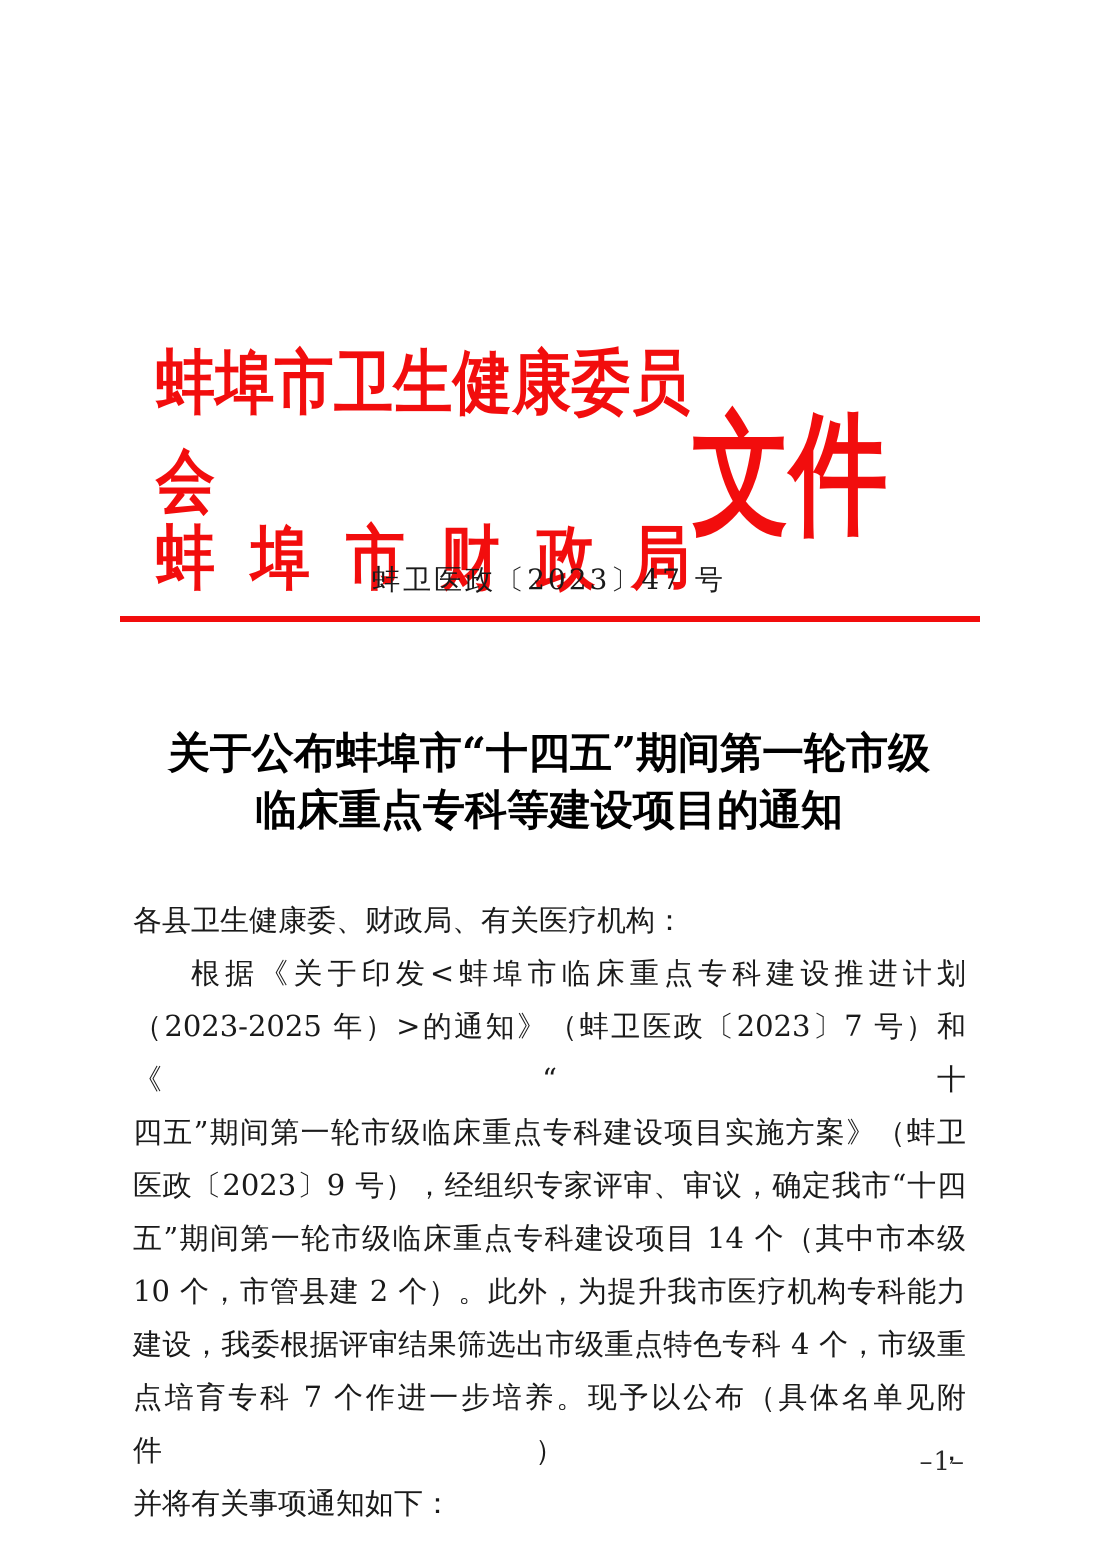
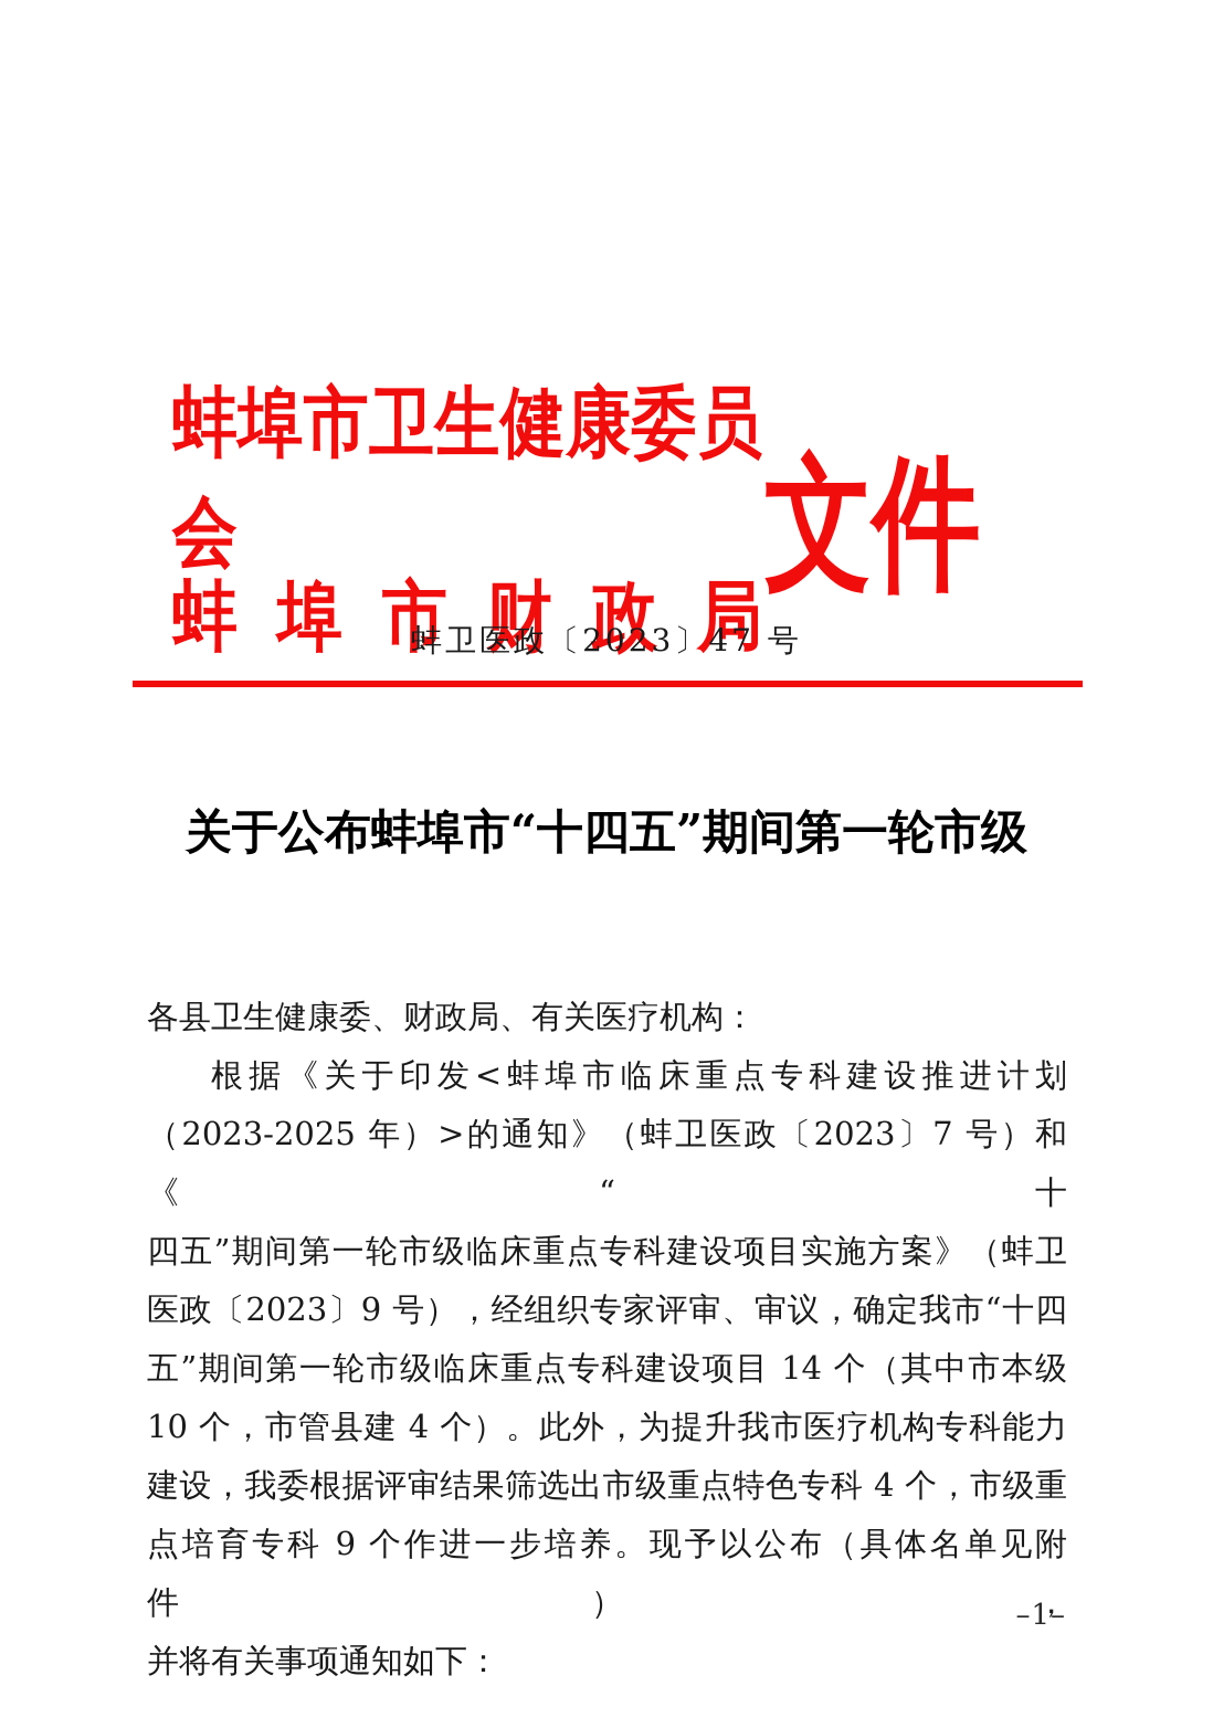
  蚌埠市卫生健康委员会
  蚌埠市财政局
  文件
  蚌卫医政〔2023〕47 号
  关于公布蚌埠市“十四五”期间第一轮市级
- 临床重点专科等建设项目的通知
  各县卫生健康委、财政局、有关医疗机构：
  根据《关于印发<蚌埠市临床重点专科建设推进计划
  （2023-2025 年）>的通知》（蚌卫医政〔2023〕7 号）和《“十
  四五”期间第一轮市级临床重点专科建设项目实施方案》（蚌卫
  医政〔2023〕9 号），经组织专家评审、审议，确定我市“十四
  五”期间第一轮市级临床重点专科建设项目 14 个（其中市本级
- 10 个，市管县建 2 个）。此外，为提升我市医疗机构专科能力
+ 10 个，市管县建 4 个）。此外，为提升我市医疗机构专科能力
  建设，我委根据评审结果筛选出市级重点特色专科 4 个，市级重
- 点培育专科 7 个作进一步培养。现予以公布（具体名单见附件），
+ 点培育专科 9 个作进一步培养。现予以公布（具体名单见附件），
  并将有关事项通知如下：
  –1–
